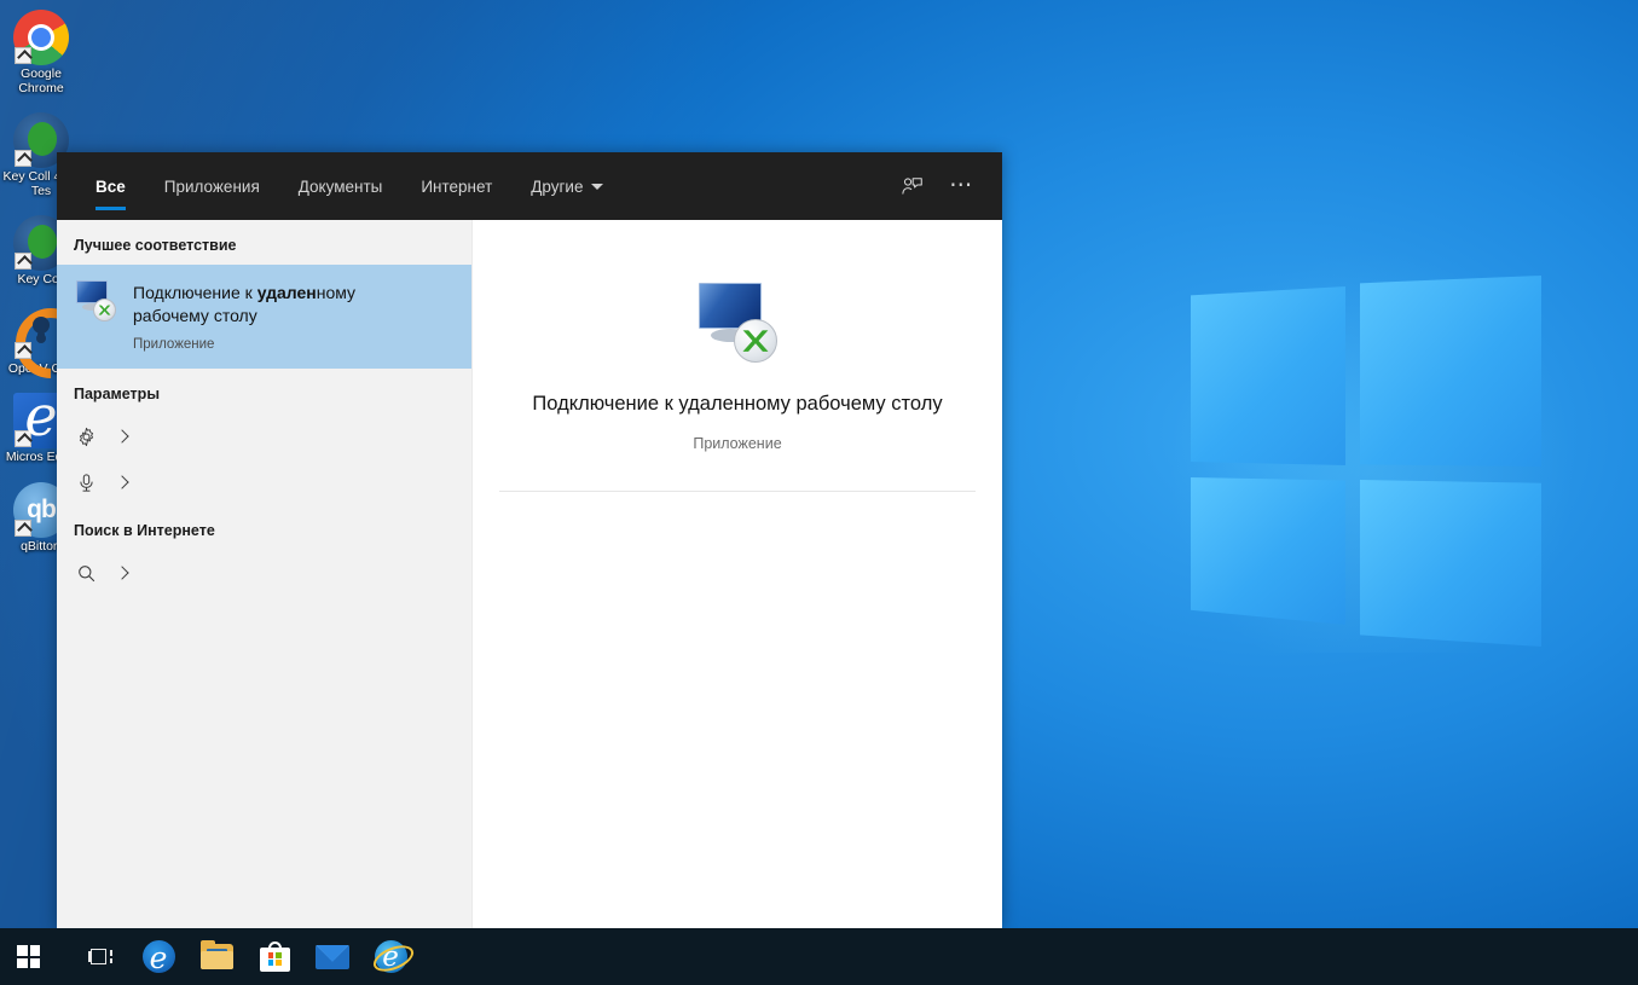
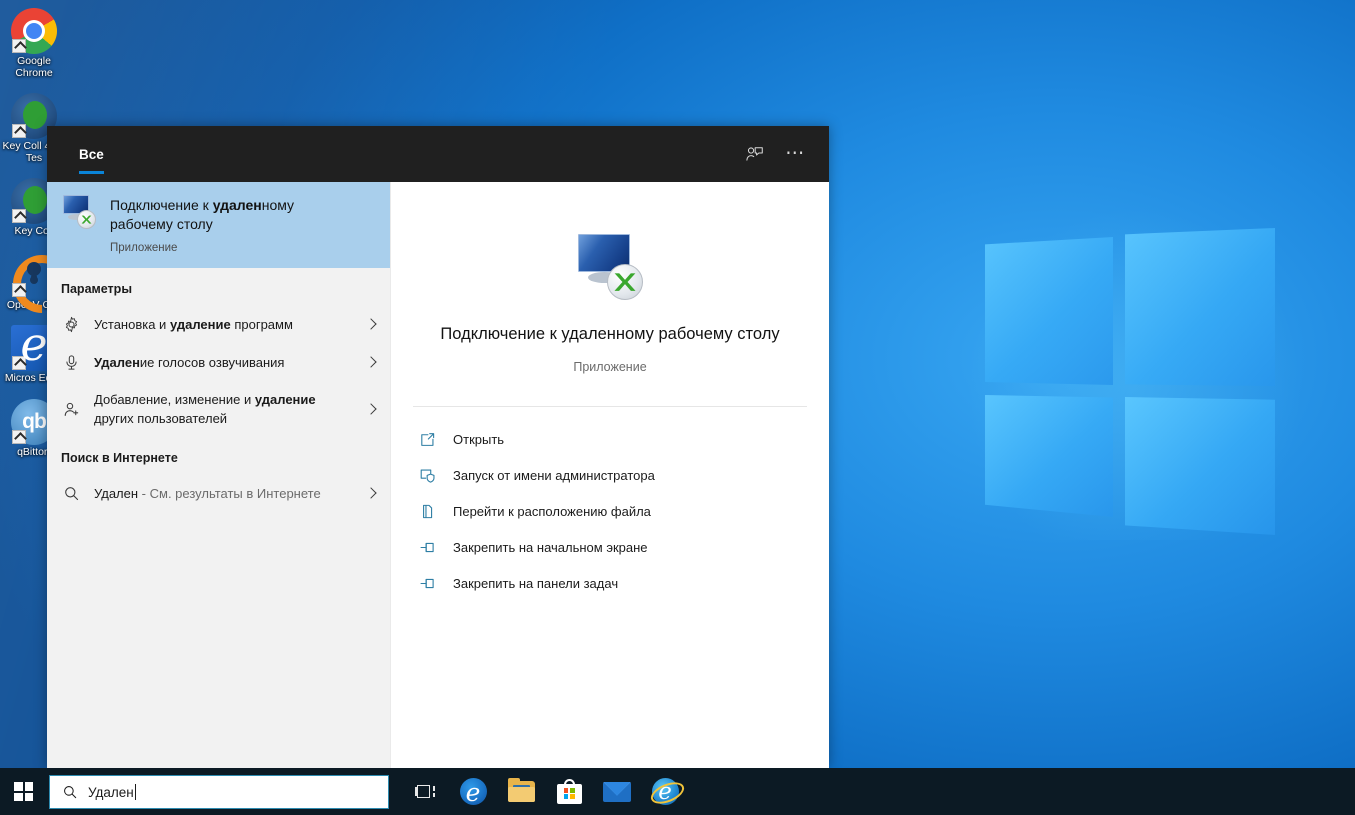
  Google Chrome
  Key Coll Tes
  Key Co
  Micros E
  qBittor
  Все
- Приложения
- Документы
- Интернет
- Другие
  ⋯
- Лучшее соответствие
  Подключение к удаленному рабочему столу
  Приложение
  Параметры
+ Установка и удаление программ
+ Удаление голосов озвучивания
+ Добавление, изменение и удаление других пользователей
  Поиск в Интернете
+ Удален - См. результаты в Интернете
  Подключение к удаленному рабочему столу
  Приложение
+ Открыть
+ Запуск от имени администратора
+ Перейти к расположению файла
+ Закрепить на начальном экране
+ Закрепить на панели задач
+ Удален
